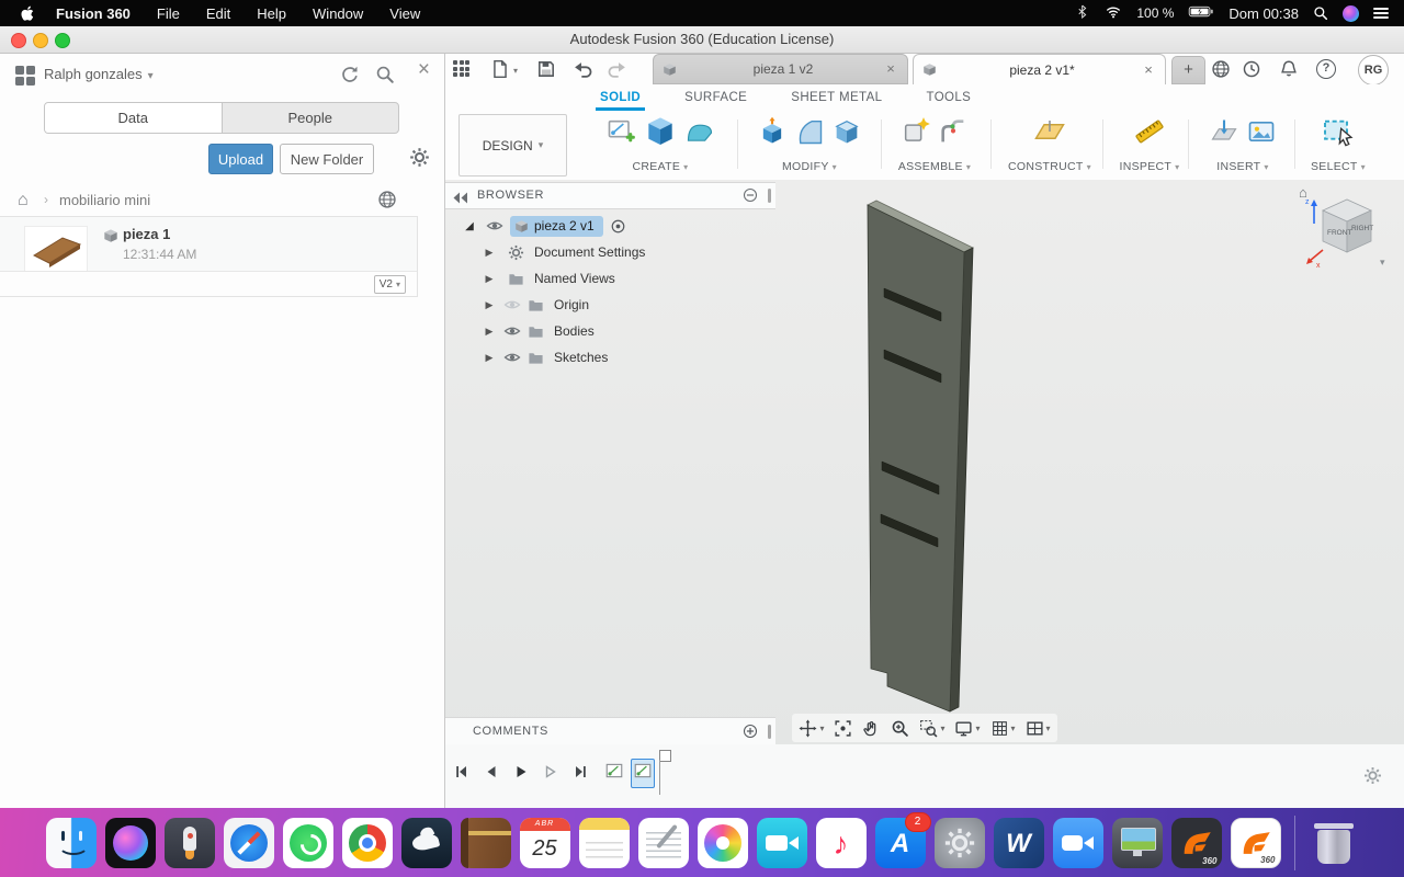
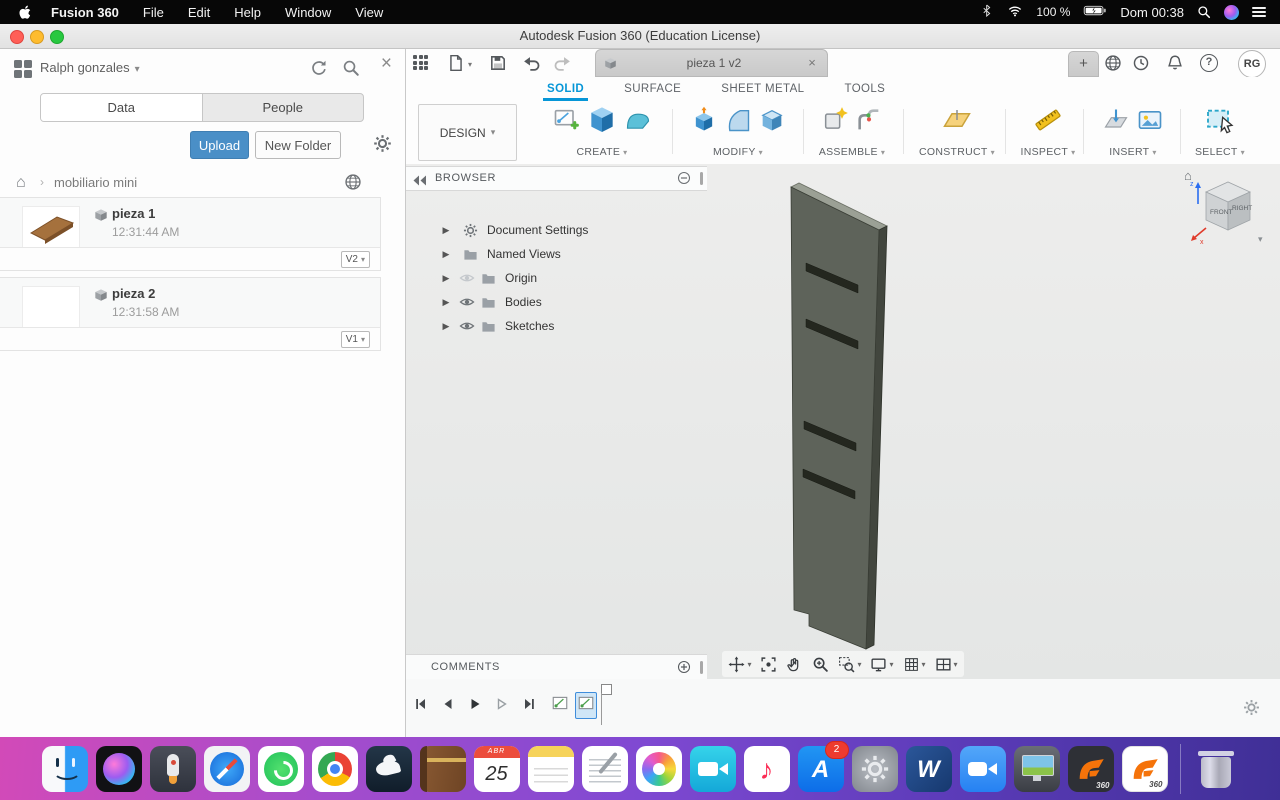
  Fusion 360
  File
  Edit
  Help
  Window
  View
  100 %
  Dom 00:38
  Autodesk Fusion 360 (Education License)
  Ralph gonzales ▾
  ×
  Data
  People
  Upload
  New Folder
  ⌂
  ›
  mobiliario mini
  pieza 1
  12:31:44 AM
  V2
+ pieza 2
+ 12:31:58 AM
+ V1
  ▾
  pieza 1 v2
- pieza 2 v1*
  ?
  RG
  SOLID
  SURFACE
  SHEET METAL
  TOOLS
  DESIGN
  CREATE
  MODIFY
  ASSEMBLE
  CONSTRUCT
  INSPECT
  INSERT
  SELECT
  ⌂
  ▾
  BROWSER
- ◢
- pieza 2 v1
  ▶
  Document Settings
  ▶
  Named Views
  ▶
  Origin
  ▶
  Bodies
  ▶
  Sketches
  COMMENTS
  ▾
  ▾
  ▾
  ▾
  ▾
  25
  ♪
  A
  2
  W
  360
  360
